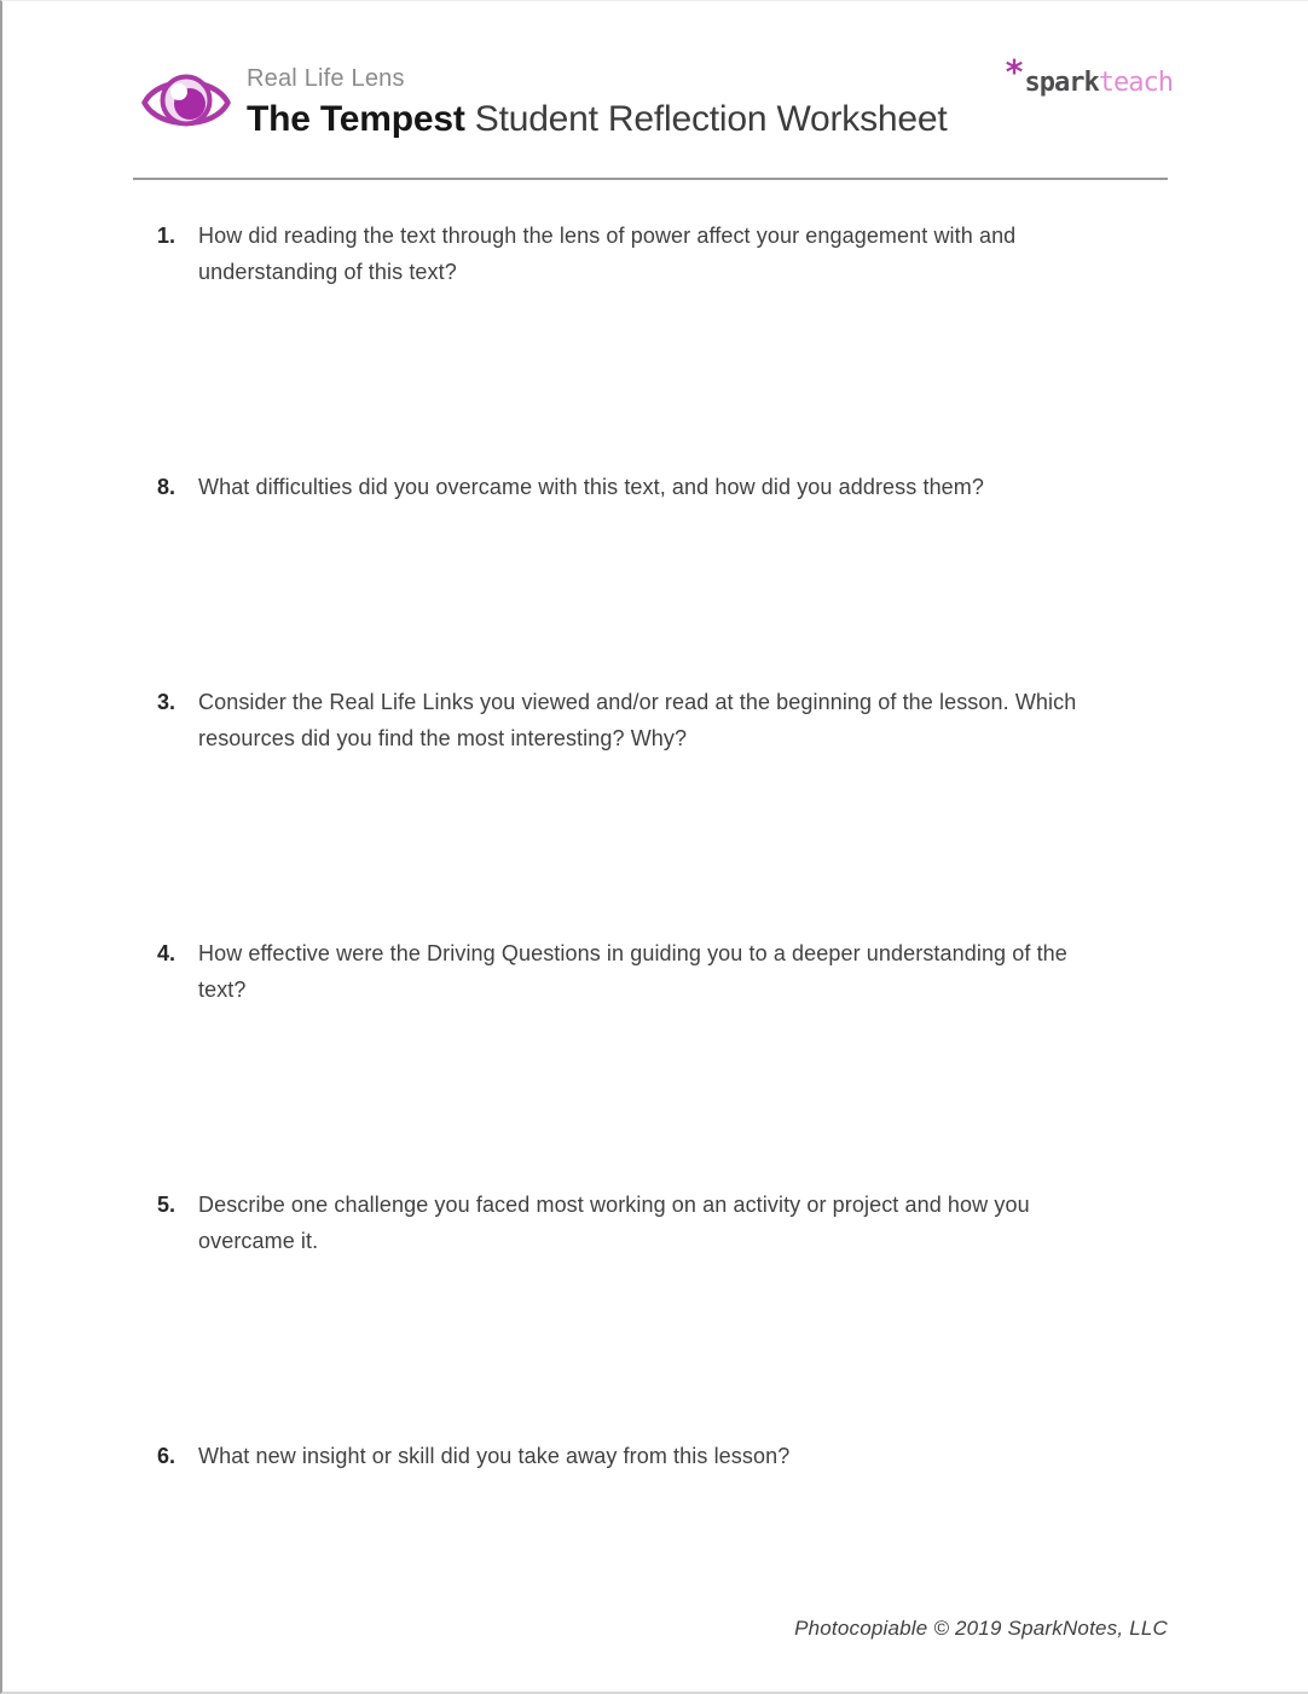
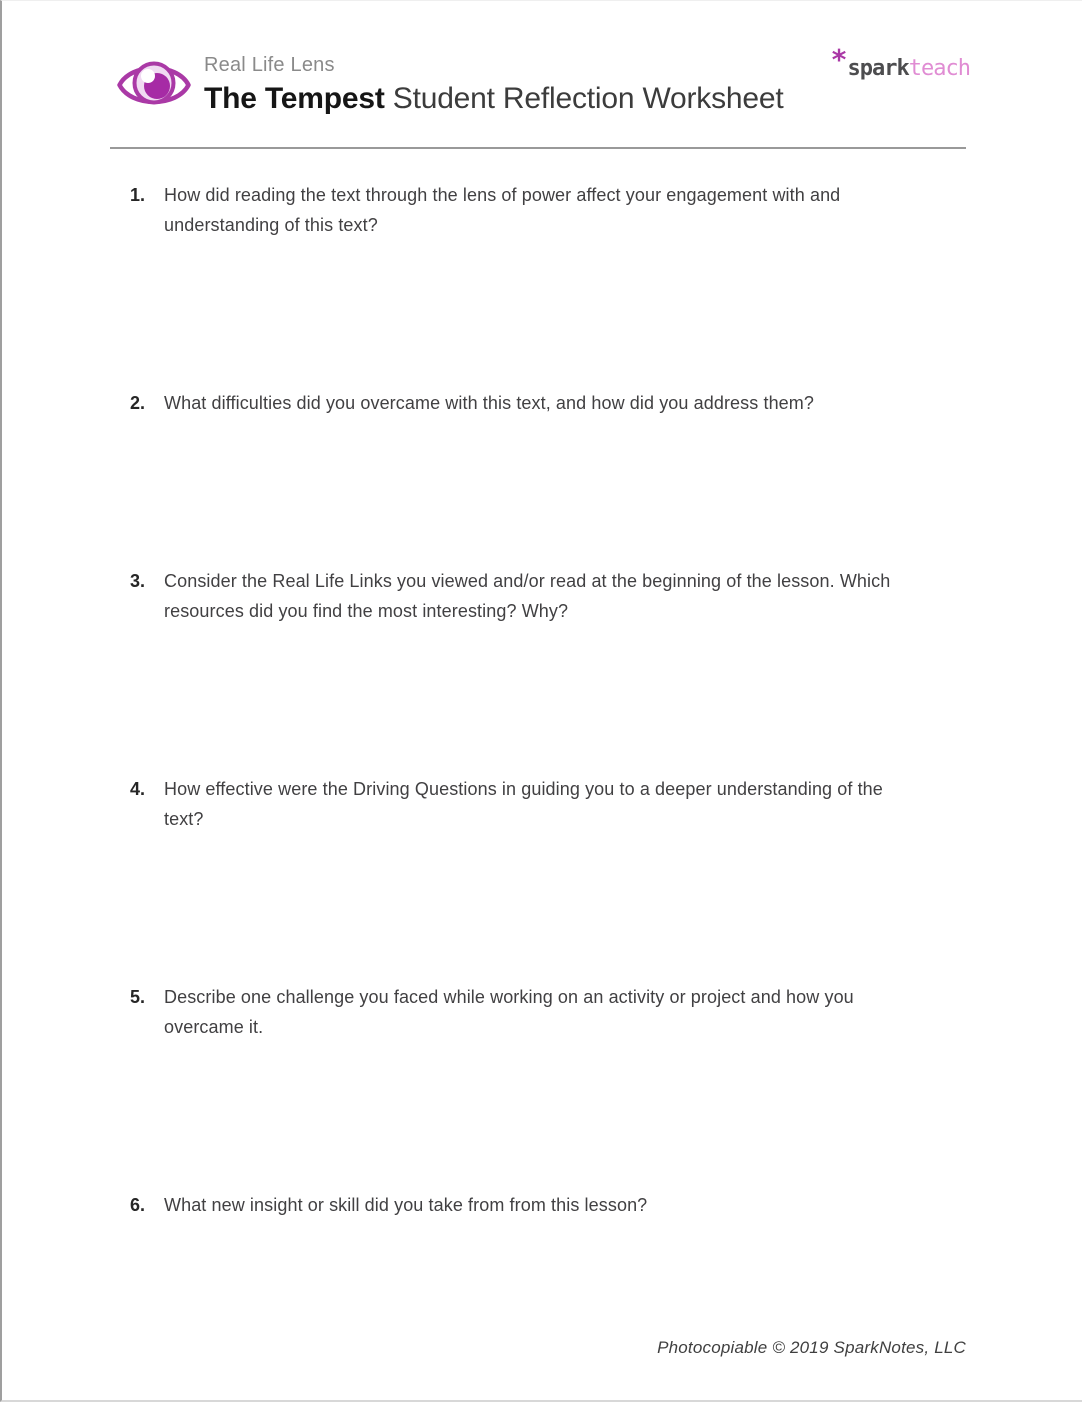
  Real Life Lens
  The Tempest Student Reflection Worksheet
  *sparkteach
  1.
  How did reading the text through the lens of power affect your engagement with and understanding of this text?
- 8.
+ 2.
  What difficulties did you overcame with this text, and how did you address them?
  3.
  Consider the Real Life Links you viewed and/or read at the beginning of the lesson. Which resources did you find the most interesting? Why?
  4.
  How effective were the Driving Questions in guiding you to a deeper understanding of the text?
  5.
- Describe one challenge you faced most working on an activity or project and how you overcame it.
+ Describe one challenge you faced while working on an activity or project and how you overcame it.
  6.
- What new insight or skill did you take away from this lesson?
+ What new insight or skill did you take from from this lesson?
  Photocopiable © 2019 SparkNotes, LLC
